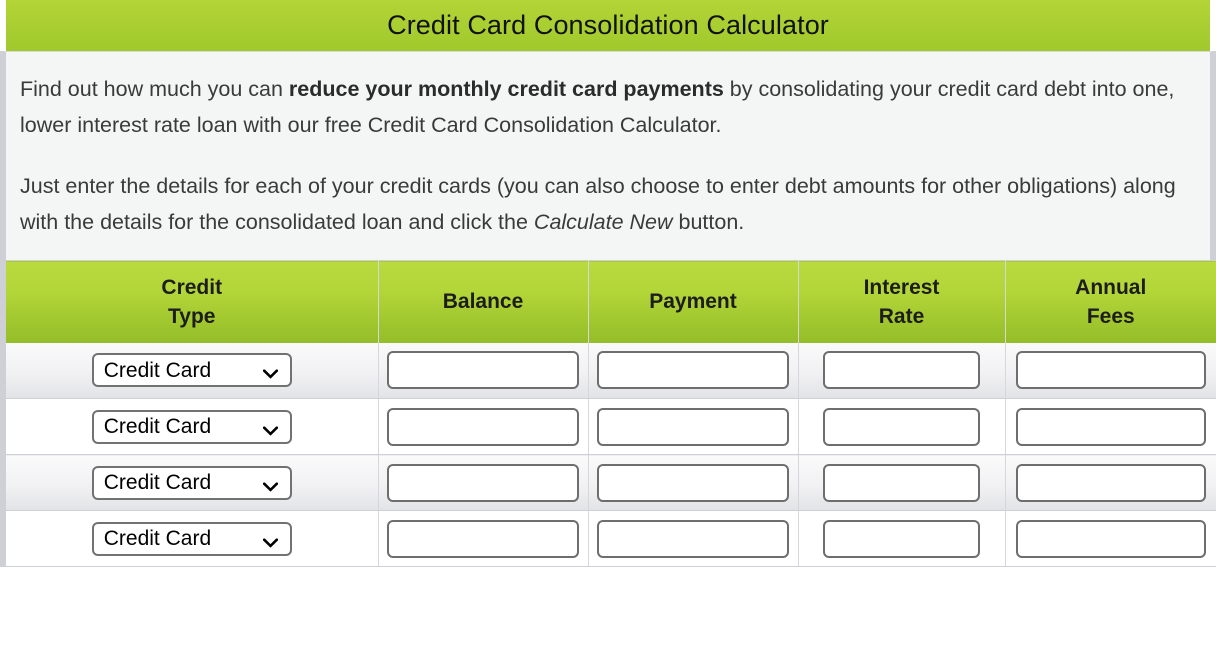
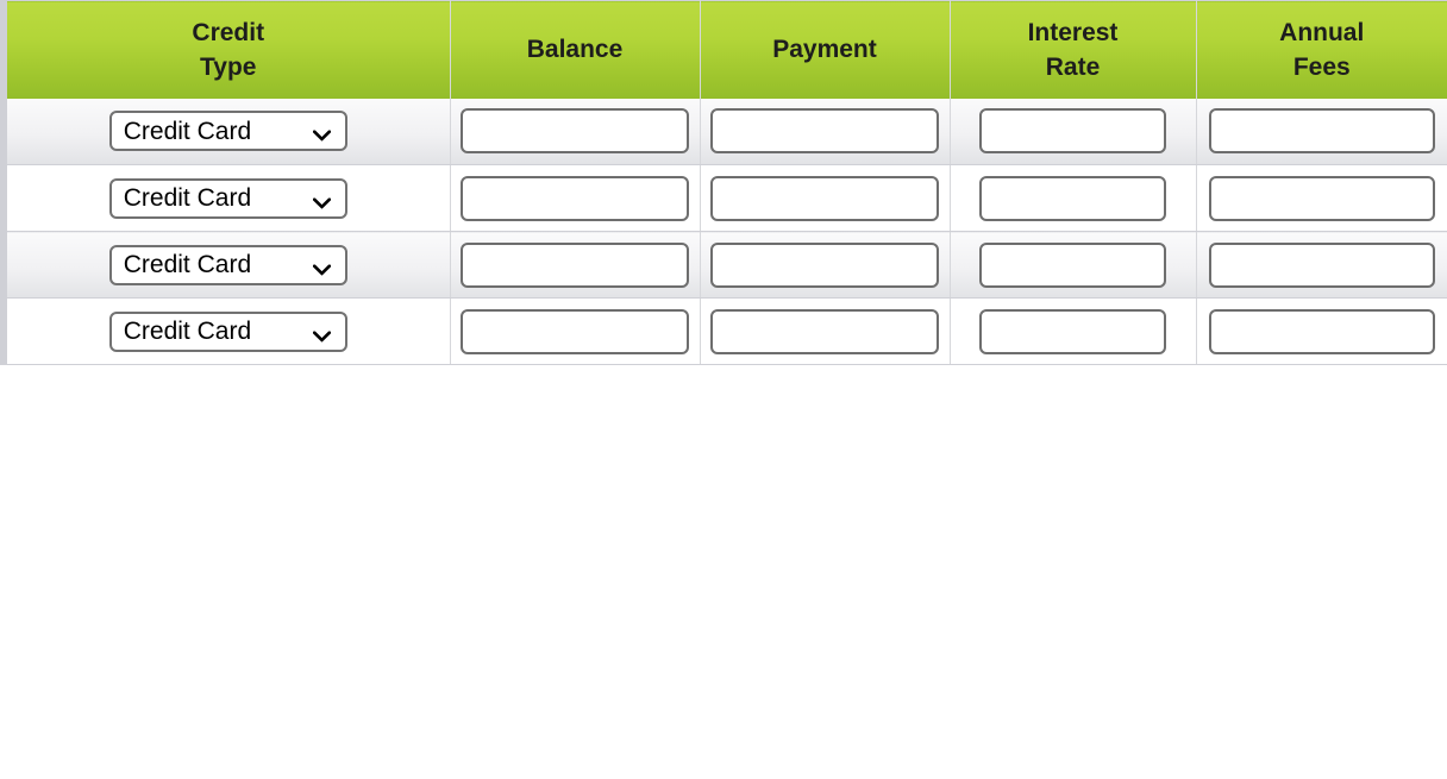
- Credit Card Consolidation Calculator
- Find out how much you can reduce your monthly credit card payments by consolidating your credit card debt into one, lower interest rate loan with our free Credit Card Consolidation Calculator.
- Just enter the details for each of your credit cards (you can also choose to enter debt amounts for other obligations) along with the details for the consolidated loan and click the Calculate New button.
  Credit Type	Balance	Payment	Interest Rate	Annual Fees
  Credit Card
  Credit Card
  Credit Card
  Credit Card
